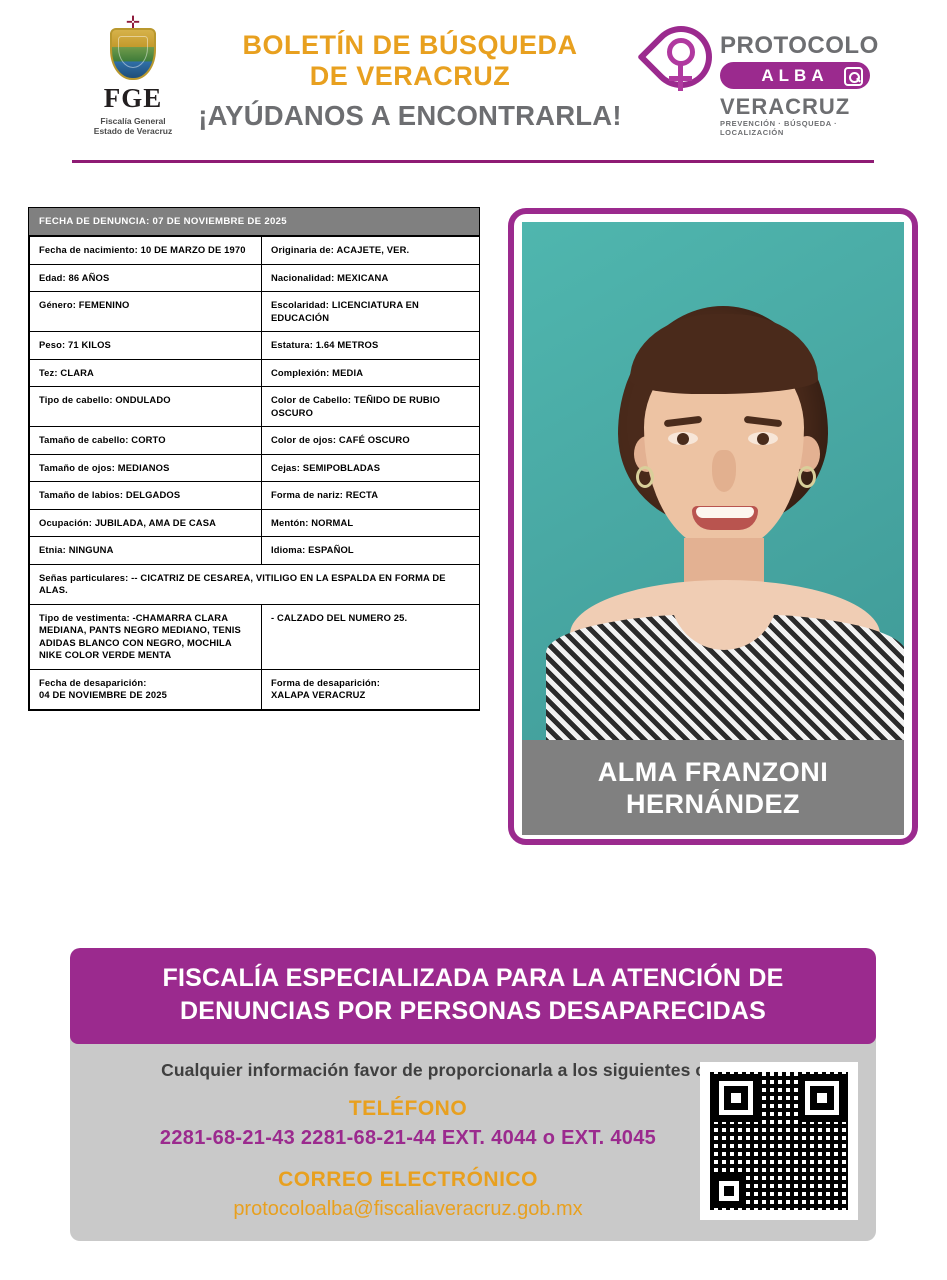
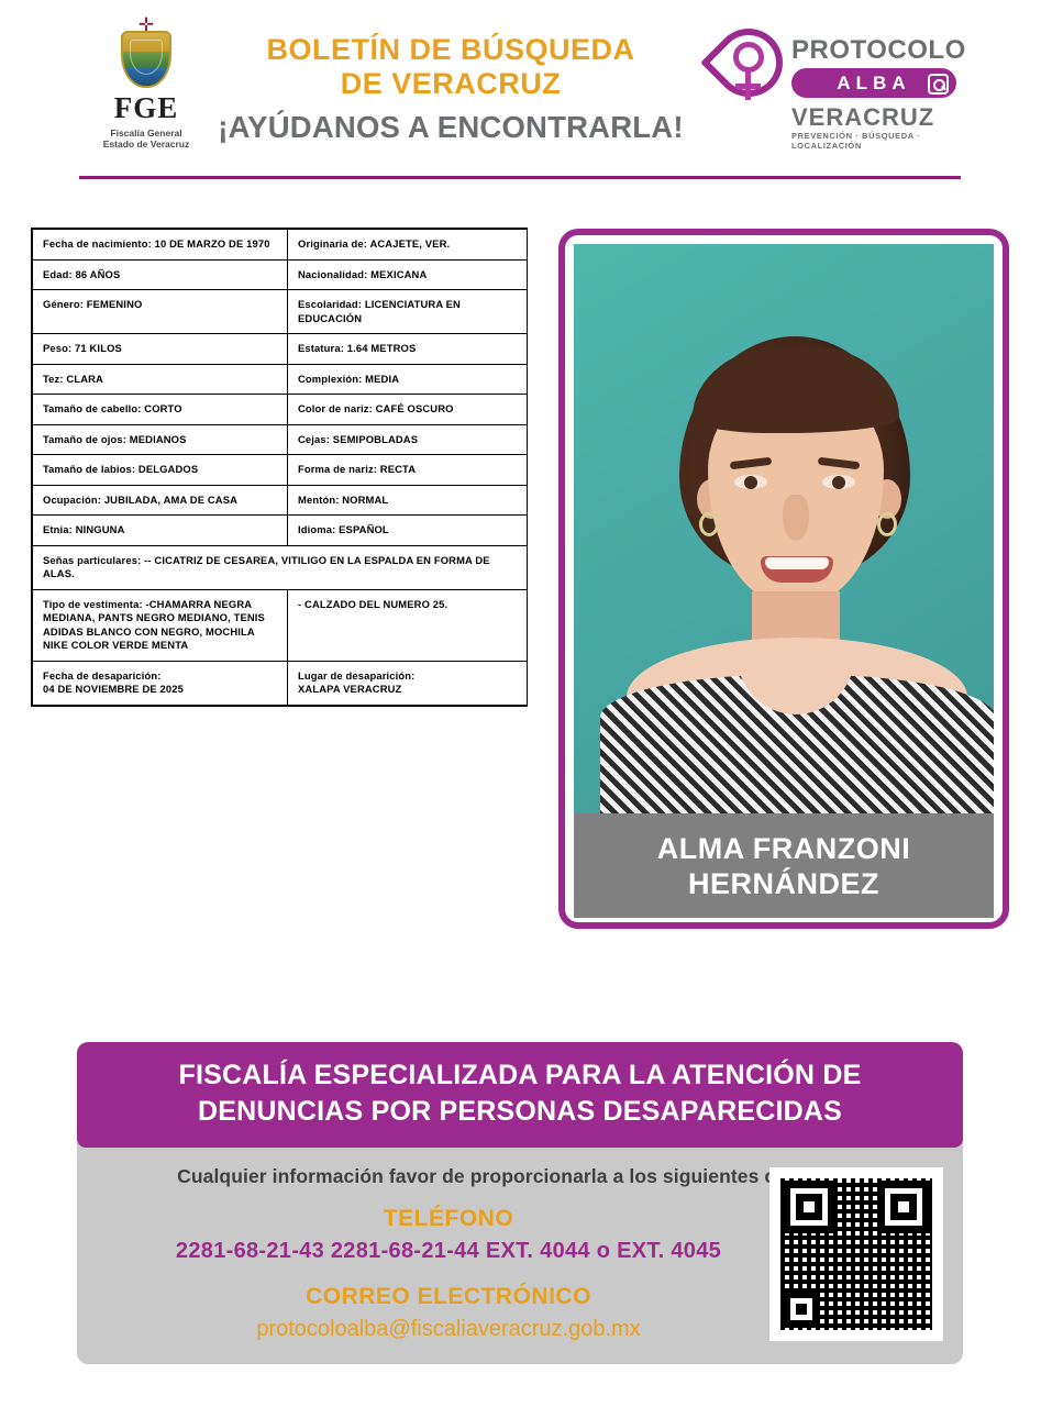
  ✛
  FGE
  Fiscalía General
  Estado de Veracruz
  BOLETÍN DE BÚSQUEDA
  DE VERACRUZ
  ¡AYÚDANOS A ENCONTRARLA!
  PROTOCOLO
  ALBA
  VERACRUZ
  PREVENCIÓN · BÚSQUEDA · LOCALIZACIÓN
- FECHA DE DENUNCIA: 07 DE NOVIEMBRE DE 2025
  Fecha de nacimiento: 10 DE MARZO DE 1970	Originaria de: ACAJETE, VER.
  Edad: 86 AÑOS	Nacionalidad: MEXICANA
  Género: FEMENINO	Escolaridad: LICENCIATURA EN EDUCACIÓN
  Peso: 71 KILOS	Estatura: 1.64 METROS
  Tez: CLARA	Complexión: MEDIA
- Tipo de cabello: ONDULADO	Color de Cabello: TEÑIDO DE RUBIO OSCURO
- Tamaño de cabello: CORTO	Color de ojos: CAFÉ OSCURO
+ Tamaño de cabello: CORTO	Color de nariz: CAFÉ OSCURO
  Tamaño de ojos: MEDIANOS	Cejas: SEMIPOBLADAS
  Tamaño de labios: DELGADOS	Forma de nariz: RECTA
  Ocupación: JUBILADA, AMA DE CASA	Mentón: NORMAL
  Etnia: NINGUNA	Idioma: ESPAÑOL
  Señas particulares: -- CICATRIZ DE CESAREA, VITILIGO EN LA ESPALDA EN FORMA DE ALAS.
- Tipo de vestimenta: -CHAMARRA CLARA MEDIANA, PANTS NEGRO MEDIANO, TENIS ADIDAS BLANCO CON NEGRO, MOCHILA NIKE COLOR VERDE MENTA	- CALZADO DEL NUMERO 25.
+ Tipo de vestimenta: -CHAMARRA NEGRA MEDIANA, PANTS NEGRO MEDIANO, TENIS ADIDAS BLANCO CON NEGRO, MOCHILA NIKE COLOR VERDE MENTA	- CALZADO DEL NUMERO 25.
- Fecha de desaparición: 04 DE NOVIEMBRE DE 2025	Forma de desaparición: XALAPA VERACRUZ
+ Fecha de desaparición: 04 DE NOVIEMBRE DE 2025	Lugar de desaparición: XALAPA VERACRUZ
  ALMA FRANZONI HERNÁNDEZ
  FISCALÍA ESPECIALIZADA PARA LA ATENCIÓN DE DENUNCIAS POR PERSONAS DESAPARECIDAS
  Cualquier información favor de proporcionarla a los siguientes
  TELÉFONO
  2281-68-21-43 2281-68-21-44 EXT. 4044 o EXT. 4045
  CORREO ELECTRÓNICO
  protocoloalba@fiscaliaveracruz.gob.mx
